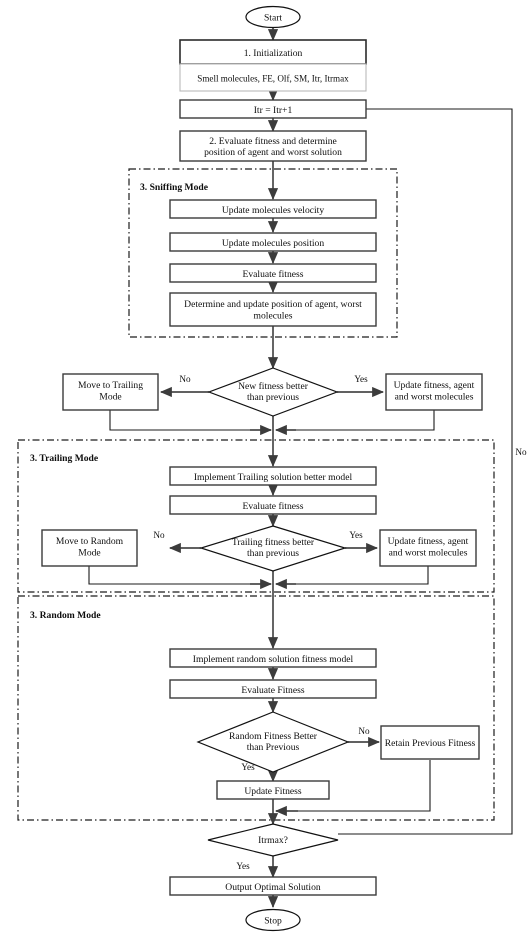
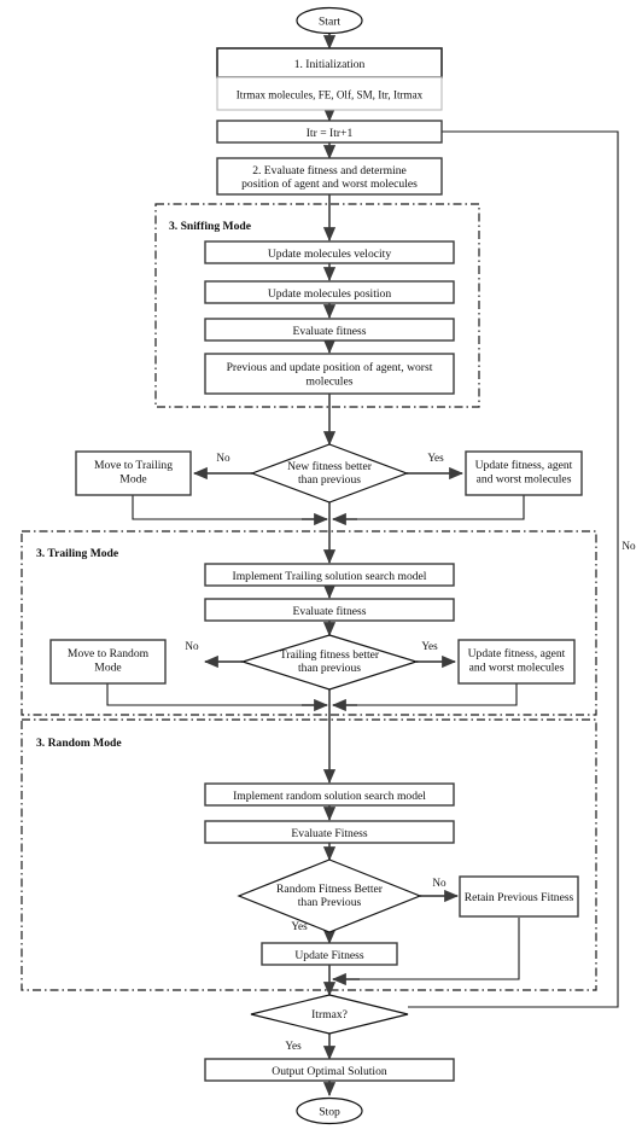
  Start
  1. Initialization
- Smell molecules, FE, Olf, SM, Itr, Itrmax
+ Itrmax molecules, FE, Olf, SM, Itr, Itrmax
  Itr = Itr+1
  2. Evaluate fitness and determine
- position of agent and worst solution
+ position of agent and worst molecules
  3. Sniffing Mode
  Update molecules velocity
  Update molecules position
  Evaluate fitness
- Determine and update position of agent, worst
+ Previous and update position of agent, worst
  molecules
  New fitness better
  than previous
  No
  Yes
  Move to Trailing
  Mode
  Update fitness, agent
  and worst molecules
  3. Trailing Mode
- Implement Trailing solution better model
+ Implement Trailing solution search model
  Evaluate fitness
  Trailing fitness better
  than previous
  No
  Yes
  Move to Random
  Mode
  Update fitness, agent
  and worst molecules
  3. Random Mode
- Implement random solution fitness model
+ Implement random solution search model
  Evaluate Fitness
  Random Fitness Better
  than Previous
  No
  Yes
  Retain Previous Fitness
  Update Fitness
  Itrmax?
  Yes
  No
  Output Optimal Solution
  Stop
